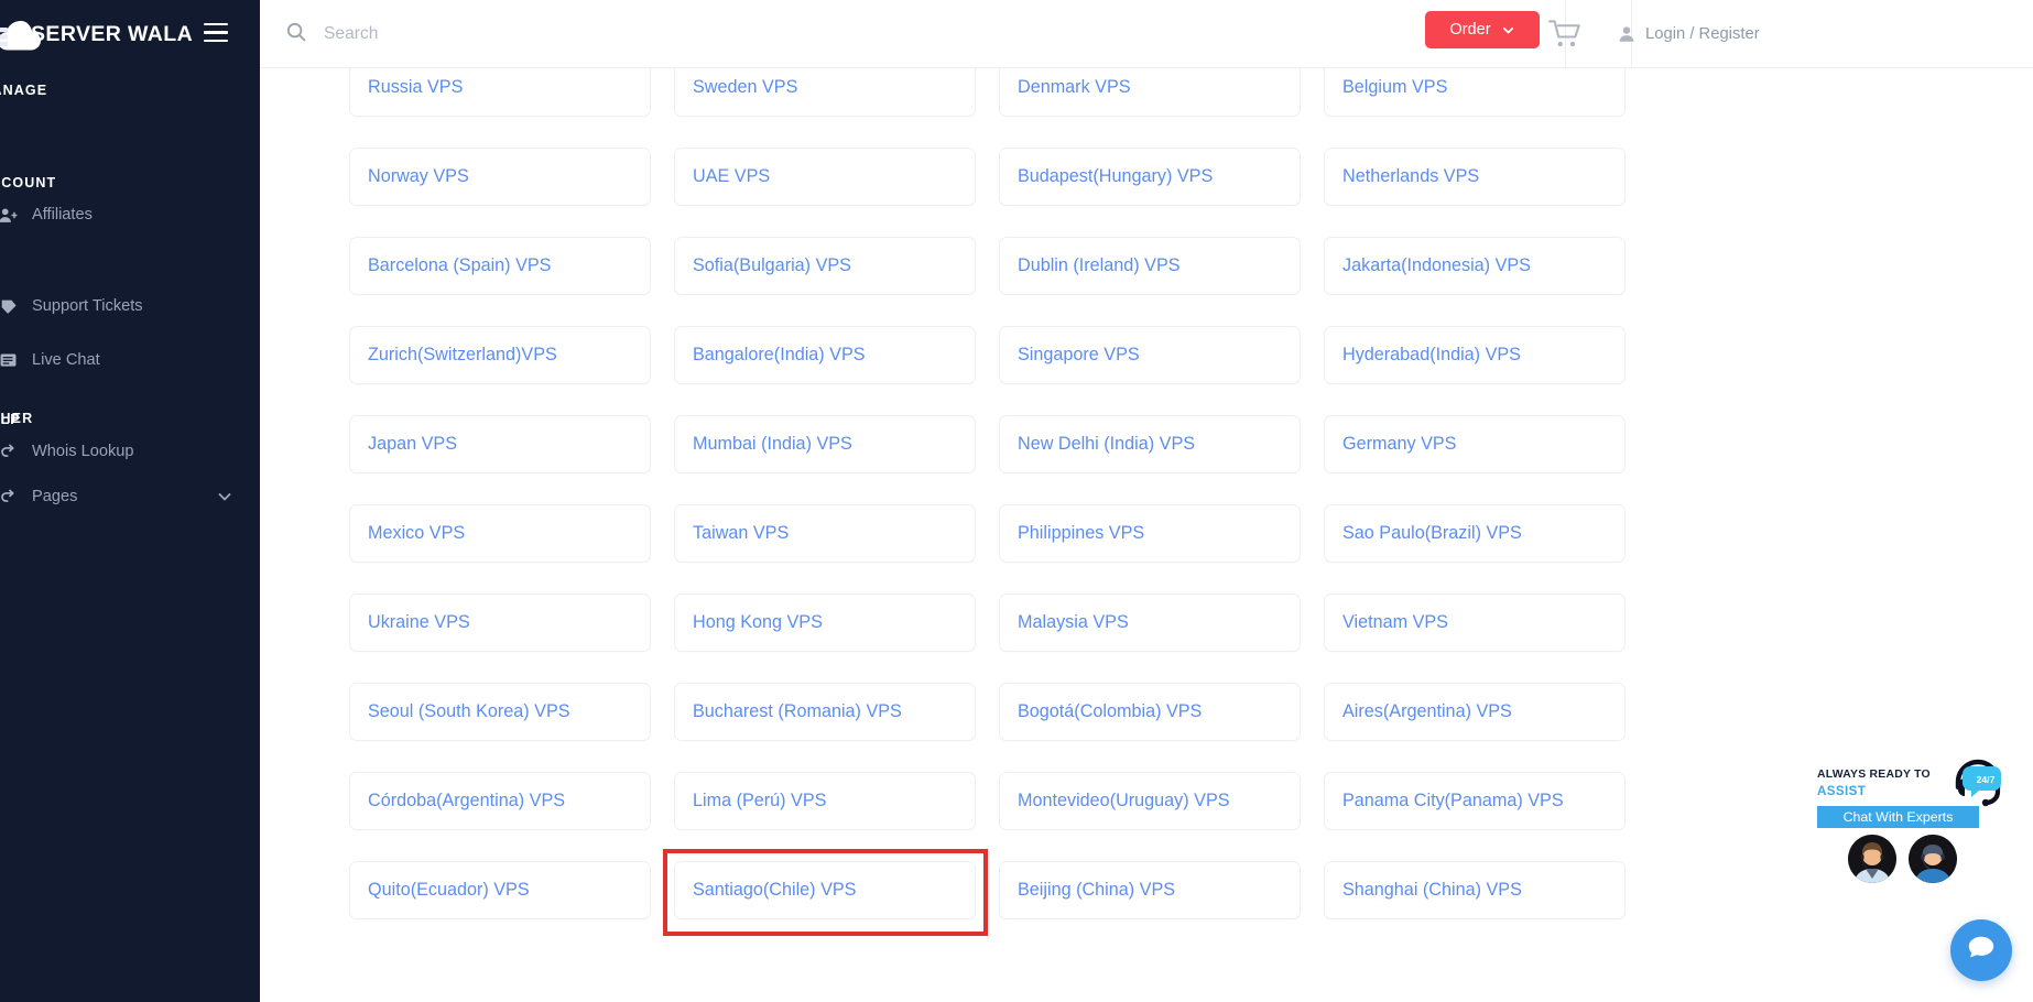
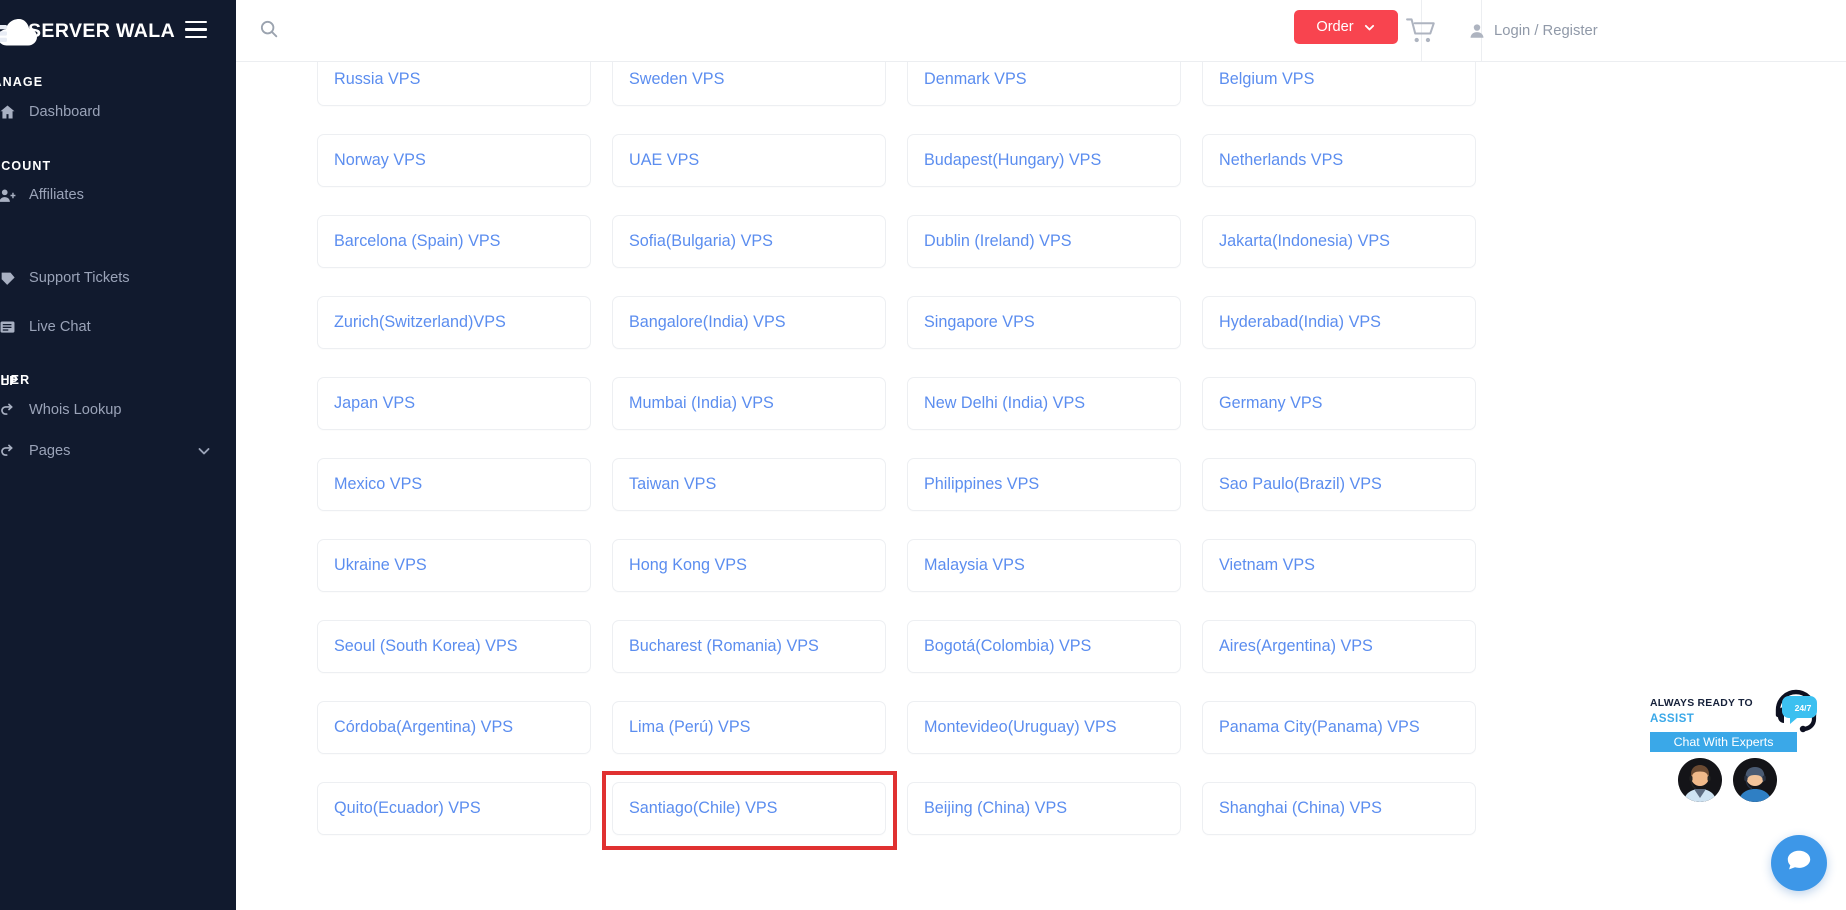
  SERVER WALA
+ Dashboard
  COUNT
  Affiliates
  Support Tickets
  Live Chat
  Whois Lookup
  Pages
- Search
  Order
  Login / Register
  Russia VPS
  Sweden VPS
  Denmark VPS
  Belgium VPS
  Norway VPS
  UAE VPS
  Budapest(Hungary) VPS
  Netherlands VPS
  Barcelona (Spain) VPS
  Sofia(Bulgaria) VPS
  Dublin (Ireland) VPS
  Jakarta(Indonesia) VPS
  Zurich(Switzerland)VPS
  Bangalore(India) VPS
  Singapore VPS
  Hyderabad(India) VPS
  Japan VPS
  Mumbai (India) VPS
  New Delhi (India) VPS
  Germany VPS
  Mexico VPS
  Taiwan VPS
  Philippines VPS
  Sao Paulo(Brazil) VPS
  Ukraine VPS
  Hong Kong VPS
  Malaysia VPS
  Vietnam VPS
  Seoul (South Korea) VPS
  Bucharest (Romania) VPS
  Bogotá(Colombia) VPS
  Aires(Argentina) VPS
  Córdoba(Argentina) VPS
  Lima (Perú) VPS
  Montevideo(Uruguay) VPS
  Panama City(Panama) VPS
  Quito(Ecuador) VPS
  Santiago(Chile) VPS
  Beijing (China) VPS
  Shanghai (China) VPS
  ALWAYS READY TO
  ASSIST
  24/7
  Chat With Experts
